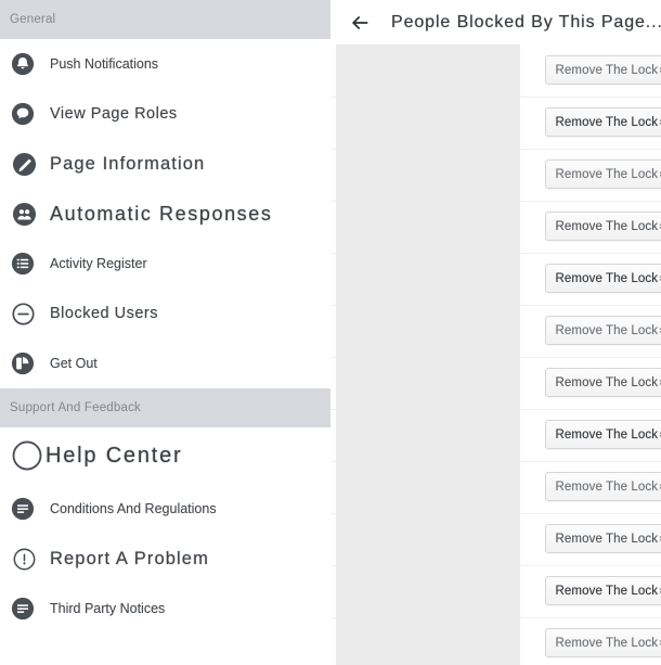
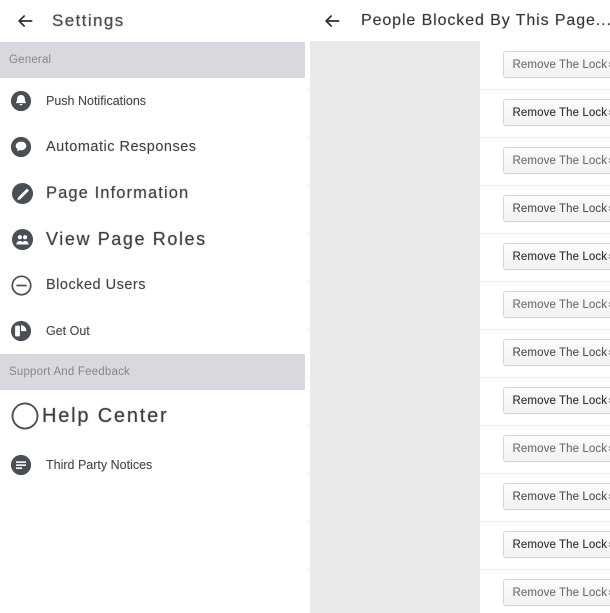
+ Settings
  General
  Push Notifications
- View Page Roles
+ Automatic Responses
  Page Information
- Automatic Responses
+ View Page Roles
- Activity Register
  Blocked Users
  Get Out
  Support And Feedback
  Help Center
- Conditions And Regulations
- Report A Problem
  Third Party Notices
  People Blocked By This Page...
  Remove The Lock
  Remove The Lock
  Remove The Lock
  Remove The Lock
  Remove The Lock
  Remove The Lock
  Remove The Lock
  Remove The Lock
  Remove The Lock
  Remove The Lock
  Remove The Lock
  Remove The Lock
